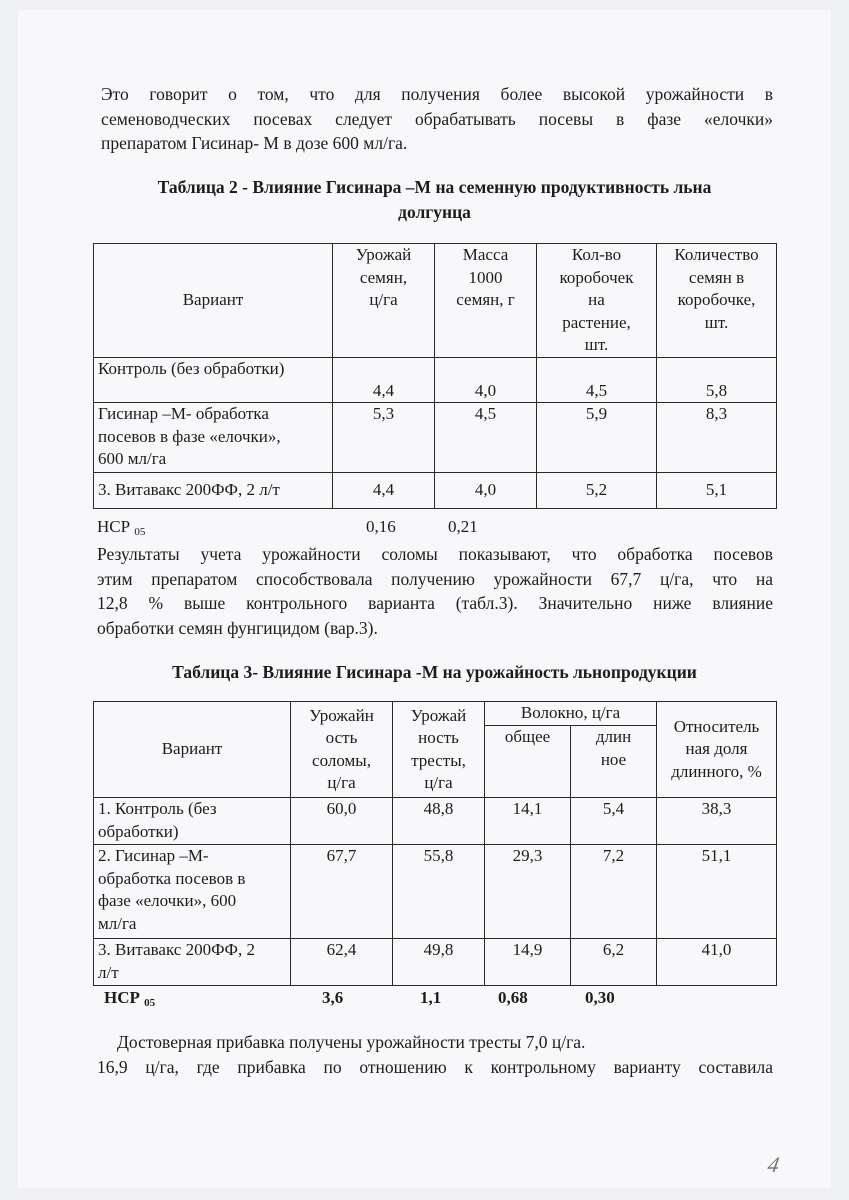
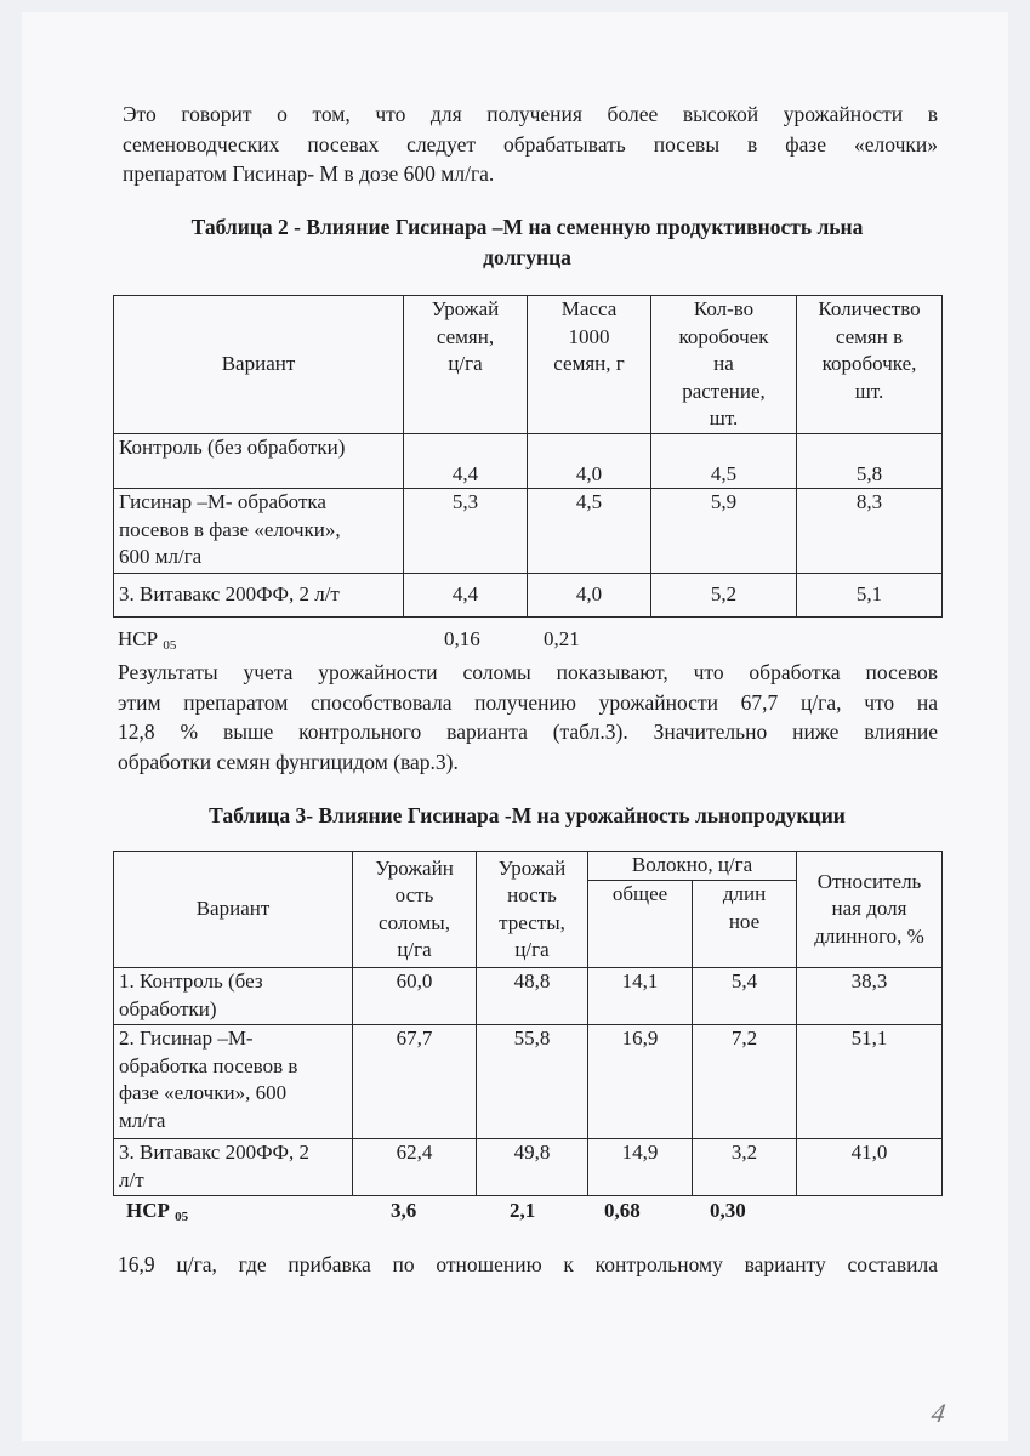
  Это говорит о том, что для получения более высокой урожайности в
  семеноводческих посевах следует обрабатывать посевы в фазе «елочки»
  препаратом Гисинар- М в дозе 600 мл/га.
  Таблица 2 - Влияние Гисинара –М на семенную продуктивность льна
  долгунца
  Вариант	Урожай семян, ц/га	Масса 1000 семян, г	Кол-во коробочек на растение, шт.	Количество семян в коробочке, шт.
  Контроль (без обработки)	4,4	4,0	4,5	5,8
  Гисинар –М- обработка посевов в фазе «елочки», 600 мл/га	5,3	4,5	5,9	8,3
  3. Витавакс 200ФФ, 2 л/т	4,4	4,0	5,2	5,1
  НСР 05
  0,16
  0,21
  Результаты учета урожайности соломы показывают, что обработка посевов
  этим препаратом способствовала получению урожайности 67,7 ц/га, что на
  12,8 % выше контрольного варианта (табл.3). Значительно ниже влияние
  обработки семян фунгицидом (вар.3).
  Таблица 3- Влияние Гисинара -М на урожайность льнопродукции
  Вариант	Урожайн ость соломы, ц/га	Урожай ность тресты, ц/га	Волокно, ц/га	Относитель ная доля длинного, %
  общее	длин ное
  1. Контроль (без обработки)	60,0	48,8	14,1	5,4	38,3
- 2. Гисинар –М- обработка посевов в фазе «елочки», 600 мл/га	67,7	55,8	29,3	7,2	51,1
+ 2. Гисинар –М- обработка посевов в фазе «елочки», 600 мл/га	67,7	55,8	16,9	7,2	51,1
- 3. Витавакс 200ФФ, 2 л/т	62,4	49,8	14,9	6,2	41,0
+ 3. Витавакс 200ФФ, 2 л/т	62,4	49,8	14,9	3,2	41,0
  НСР 05
  3,6
- 1,1
+ 2,1
  0,68
  0,30
- Достоверная прибавка получены урожайности тресты 7,0 ц/га.
  16,9 ц/га, где прибавка по отношению к контрольному варианту составила
